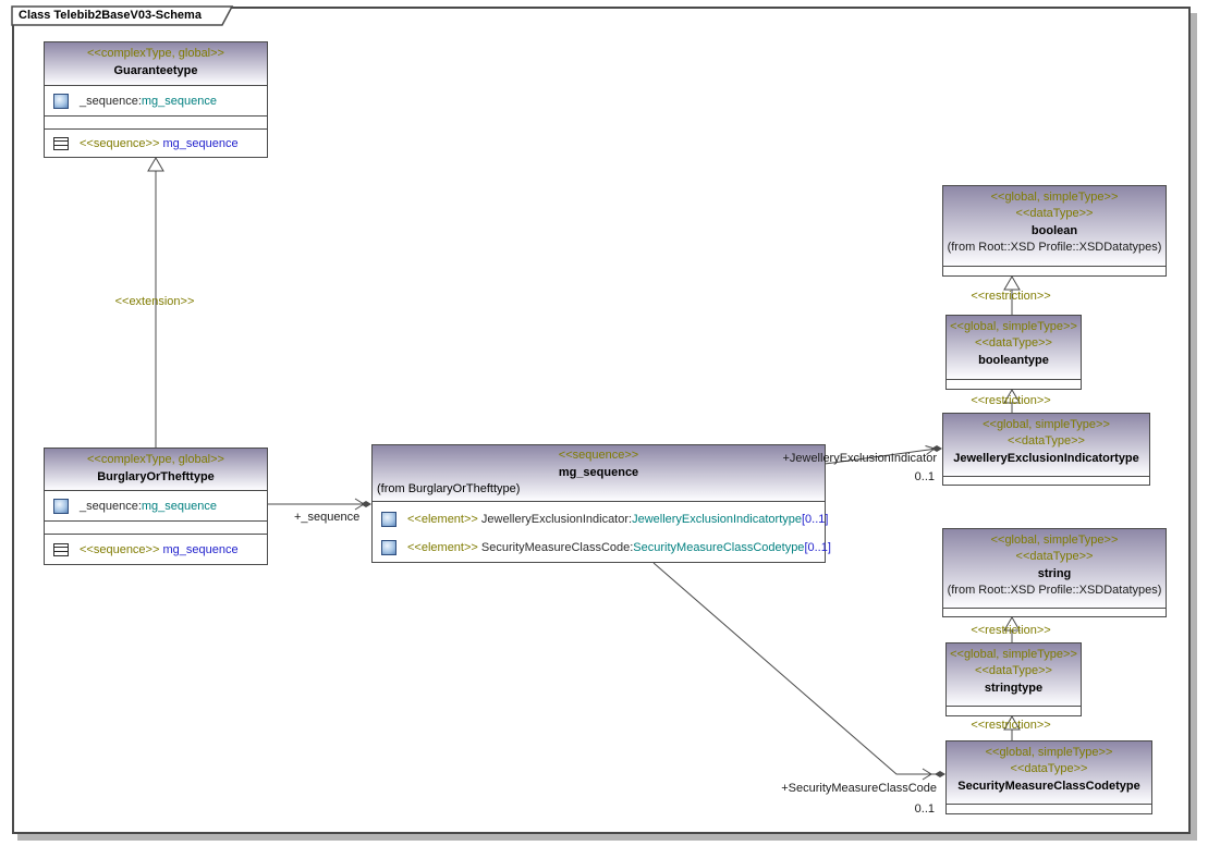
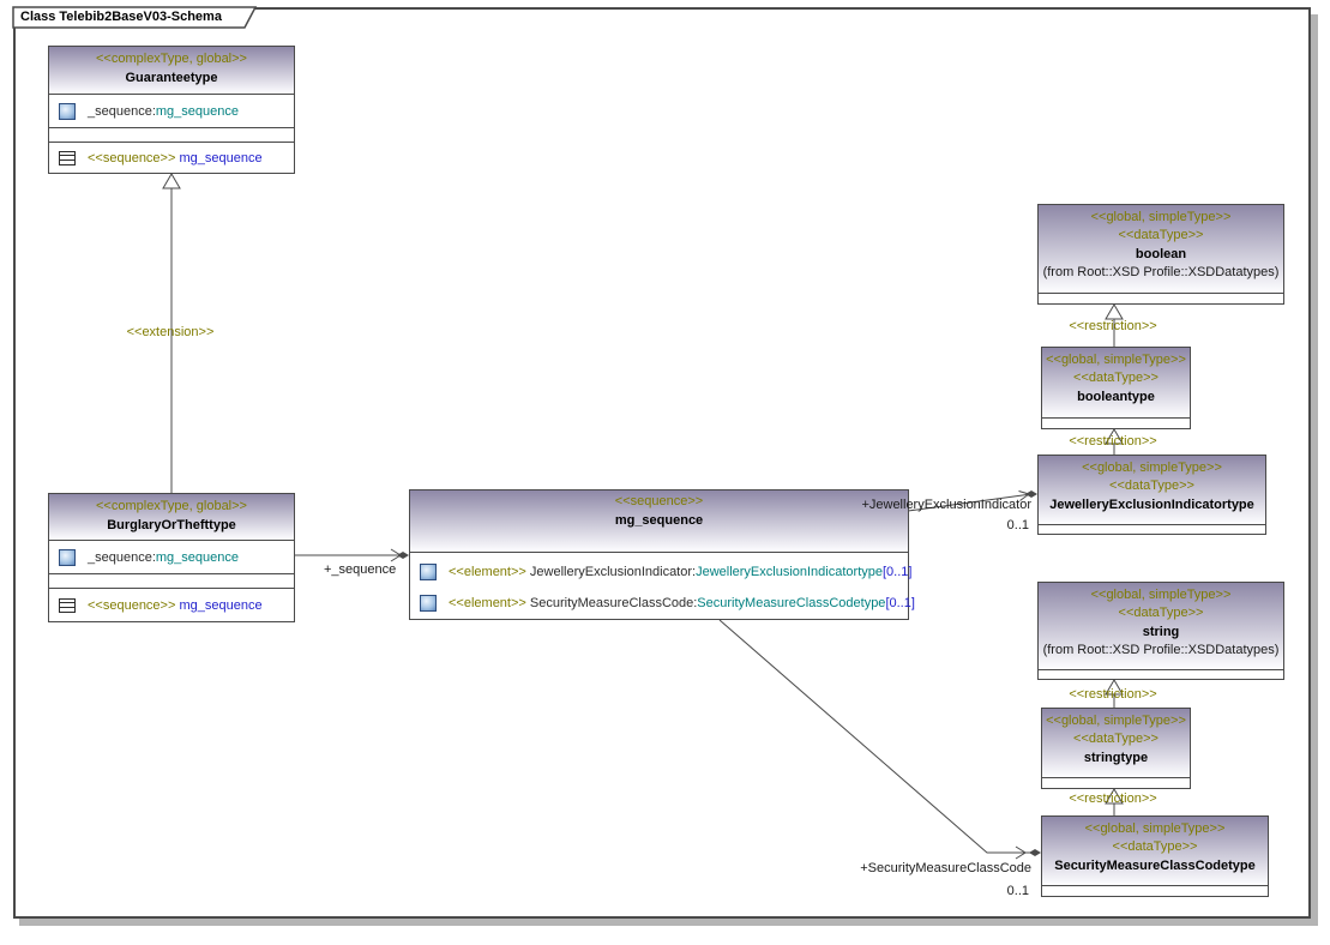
  Class Telebib2BaseV03-Schema
  <<complexType, global>>
  Guaranteetype
  _sequence:
  mg_sequence
  <<sequence>>
  mg_sequence
  <<complexType, global>>
  BurglaryOrThefttype
  _sequence:
  mg_sequence
  <<sequence>>
  mg_sequence
  <<sequence>>
  mg_sequence
- (from BurglaryOrThefttype)
  <<element>>
  JewelleryExclusionIndicator:
  JewelleryExclusionIndicatortype
  [0..1]
  <<element>>
  SecurityMeasureClassCode:
  SecurityMeasureClassCodetype
  [0..1]
  <<global, simpleType>>
  <<dataType>>
  boolean
  (from Root::XSD Profile::XSDDatatypes)
  <<global, simpleType>>
  <<dataType>>
  booleantype
  <<global, simpleType>>
  <<dataType>>
  JewelleryExclusionIndicatortype
  <<global, simpleType>>
  <<dataType>>
  string
  (from Root::XSD Profile::XSDDatatypes)
  <<global, simpleType>>
  <<dataType>>
  stringtype
  <<global, simpleType>>
  <<dataType>>
  SecurityMeasureClassCodetype
  <<extension>>
  +_sequence
  +JewelleryExclusionIndicator
  0..1
  +SecurityMeasureClassCode
  0..1
  <<restriction>>
  <<restriction>>
  <<restriction>>
  <<restriction>>
